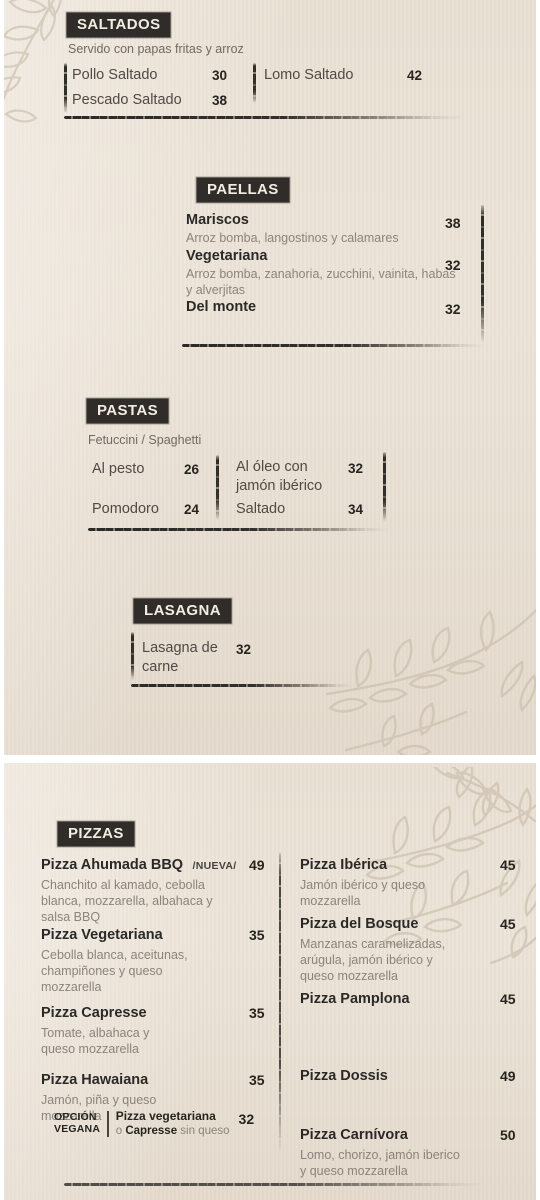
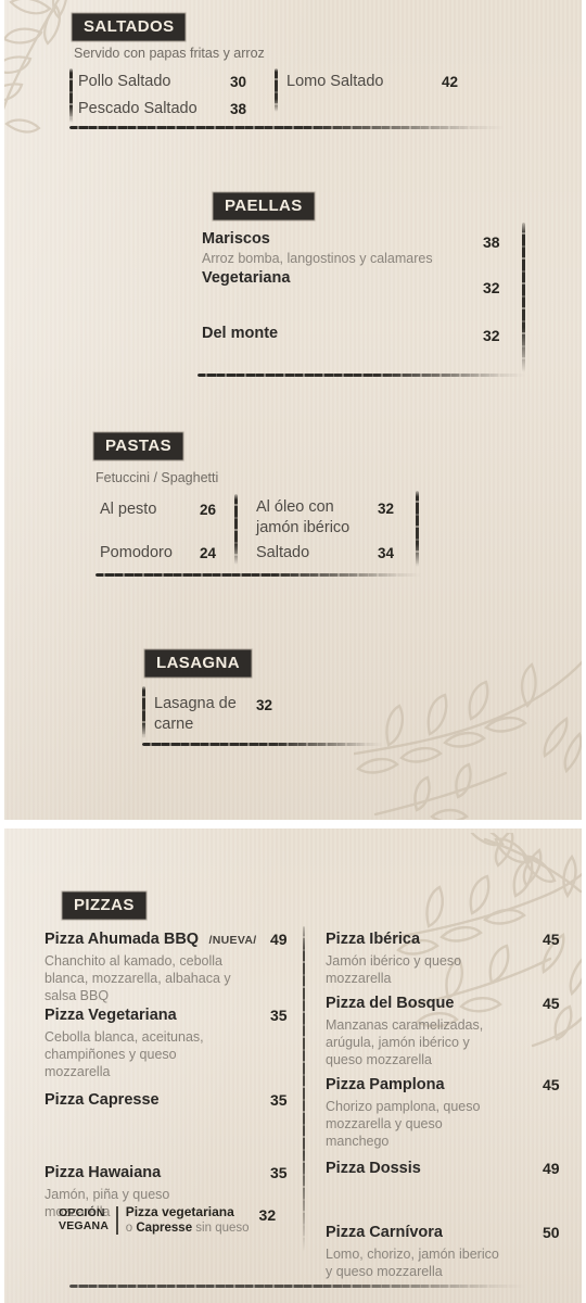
  SALTADOS
  Servido con papas fritas y arroz
  Pollo Saltado
  30
  Pescado Saltado
  38
  Lomo Saltado
  42
  PAELLAS
  Mariscos
  Arroz bomba, langostinos y calamares
  38
  Vegetariana
- Arroz bomba, zanahoria, zucchini, vainita, habas y alverjitas
  32
  Del monte
  32
  PASTAS
  Fetuccini / Spaghetti
  Al pesto
  26
  Pomodoro
  24
  Al óleo con jamón ibérico
  32
  Saltado
  34
  LASAGNA
  Lasagna de carne
  32
  PIZZAS
  Pizza Ahumada BBQ /NUEVA/
  49
  Chanchito al kamado, cebolla blanca, mozzarella, albahaca y salsa BBQ
  Pizza Vegetariana
  35
  Cebolla blanca, aceitunas, champiñones y queso mozzarella
  Pizza Capresse
  35
- Tomate, albahaca y queso mozzarella
  Pizza Hawaiana
  35
  Jamón, piña y queso mozzarella
  OPCIÓN
  VEGANA
  Pizza vegetariana
  o Capresse sin queso
  32
  Pizza Ibérica
  45
  Jamón ibérico y queso mozzarella
  Pizza del Bosque
  45
  Manzanas caramelizadas, arúgula, jamón ibérico y queso mozzarella
  Pizza Pamplona
  45
+ Chorizo pamplona, queso mozzarella y queso manchego
  Pizza Dossis
  49
  Pizza Carnívora
  50
  Lomo, chorizo, jamón iberico y queso mozzarella
